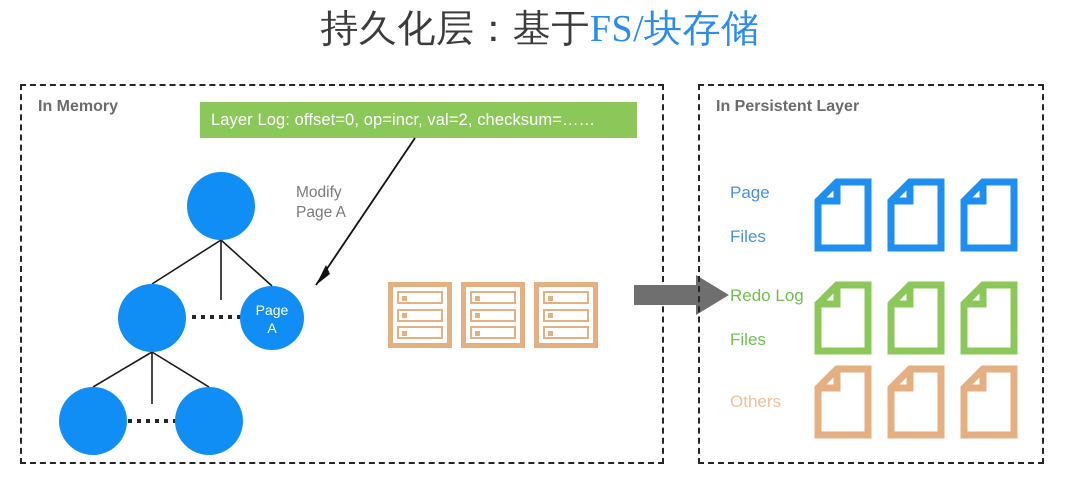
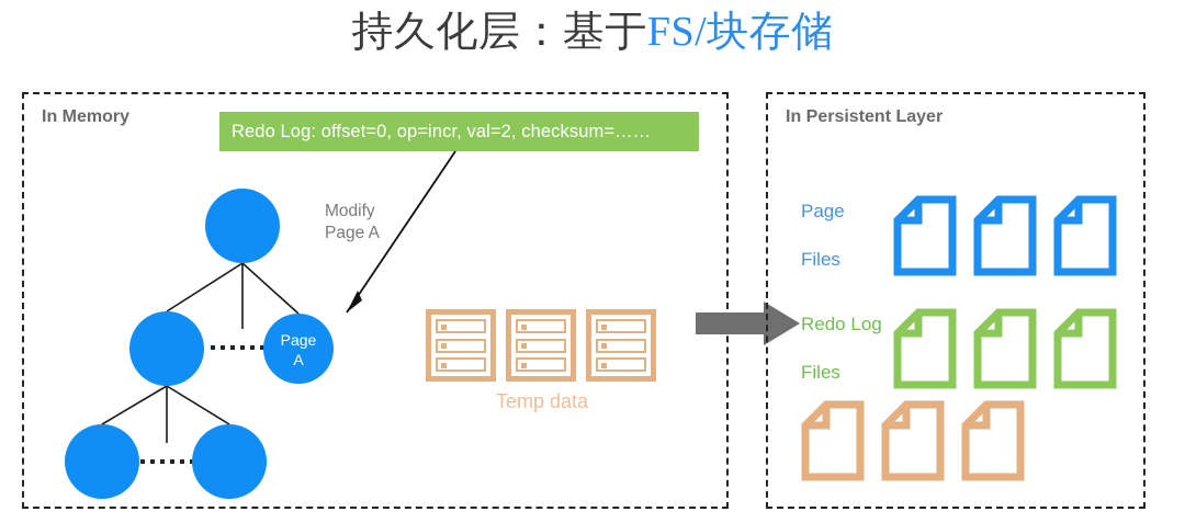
  持久化层：基于FS/块存储
  In Memory
- Layer Log: offset=0, op=incr, val=2, checksum=……
+ Redo Log: offset=0, op=incr, val=2, checksum=……
  Page
  A
  Modify
  Page A
+ Temp data
  In Persistent Layer
  Page
  Files
  Redo Log
  Files
- Others
